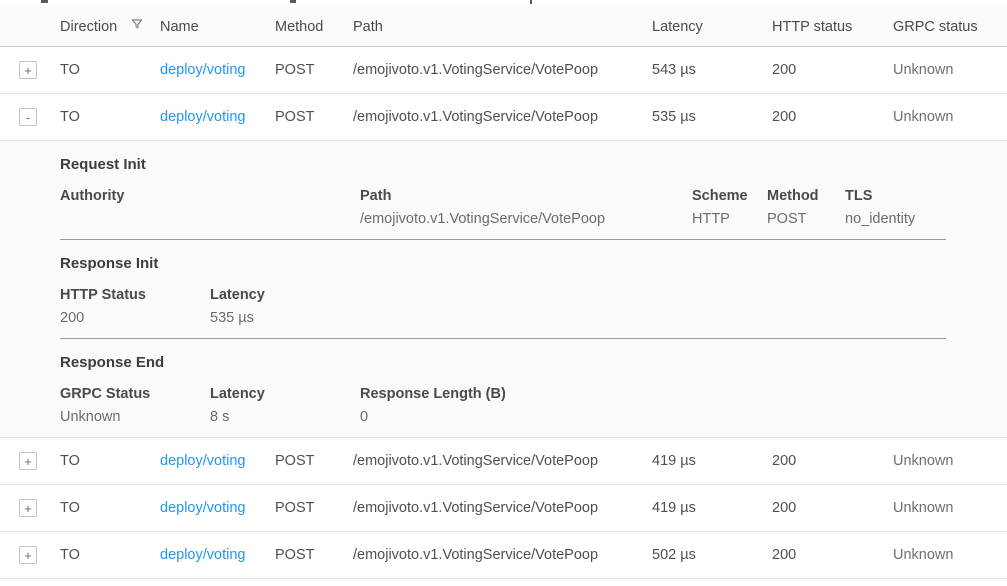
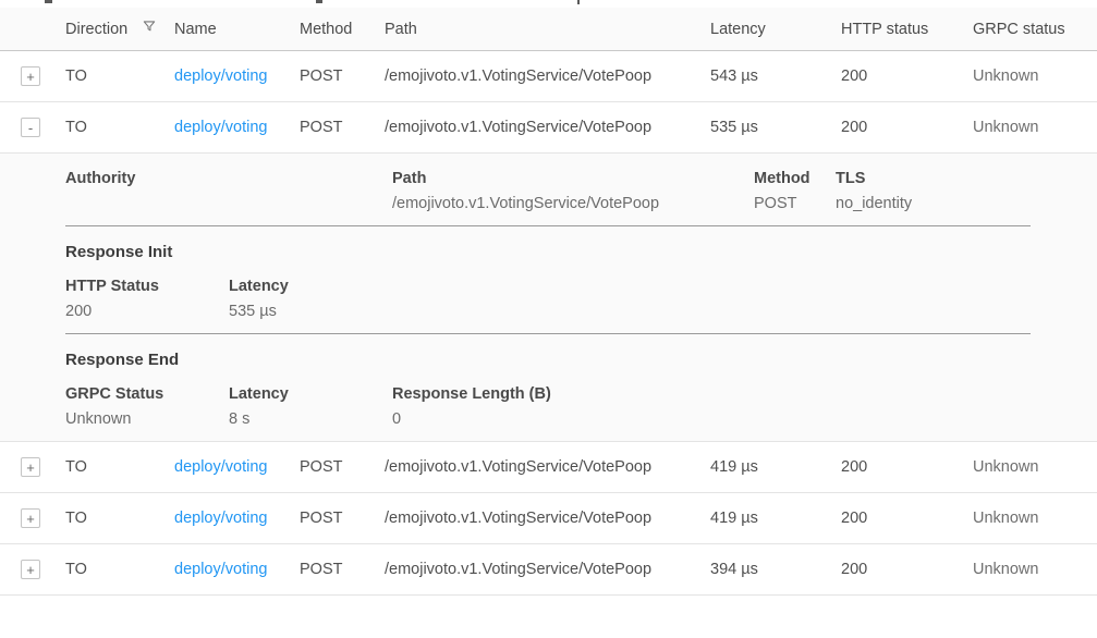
  Direction
  Name
  Method
  Path
  Latency
  HTTP status
  GRPC status
  +
  TO
  deploy/voting
  POST
  /emojivoto.v1.VotingService/VotePoop
  543 µs
  200
  Unknown
  -
  TO
  deploy/voting
  POST
  /emojivoto.v1.VotingService/VotePoop
  535 µs
  200
  Unknown
- Request Init
  Authority
  Path
  /emojivoto.v1.VotingService/VotePoop
- Scheme
- HTTP
  Method
  POST
  TLS
  no_identity
  Response Init
  HTTP Status
  200
  Latency
  535 µs
  Response End
  GRPC Status
  Unknown
  Latency
  8 s
  Response Length (B)
  0
  +
  TO
  deploy/voting
  POST
  /emojivoto.v1.VotingService/VotePoop
  419 µs
  200
  Unknown
  +
  TO
  deploy/voting
  POST
  /emojivoto.v1.VotingService/VotePoop
  419 µs
  200
  Unknown
  +
  TO
  deploy/voting
  POST
  /emojivoto.v1.VotingService/VotePoop
- 502 µs
+ 394 µs
  200
  Unknown
